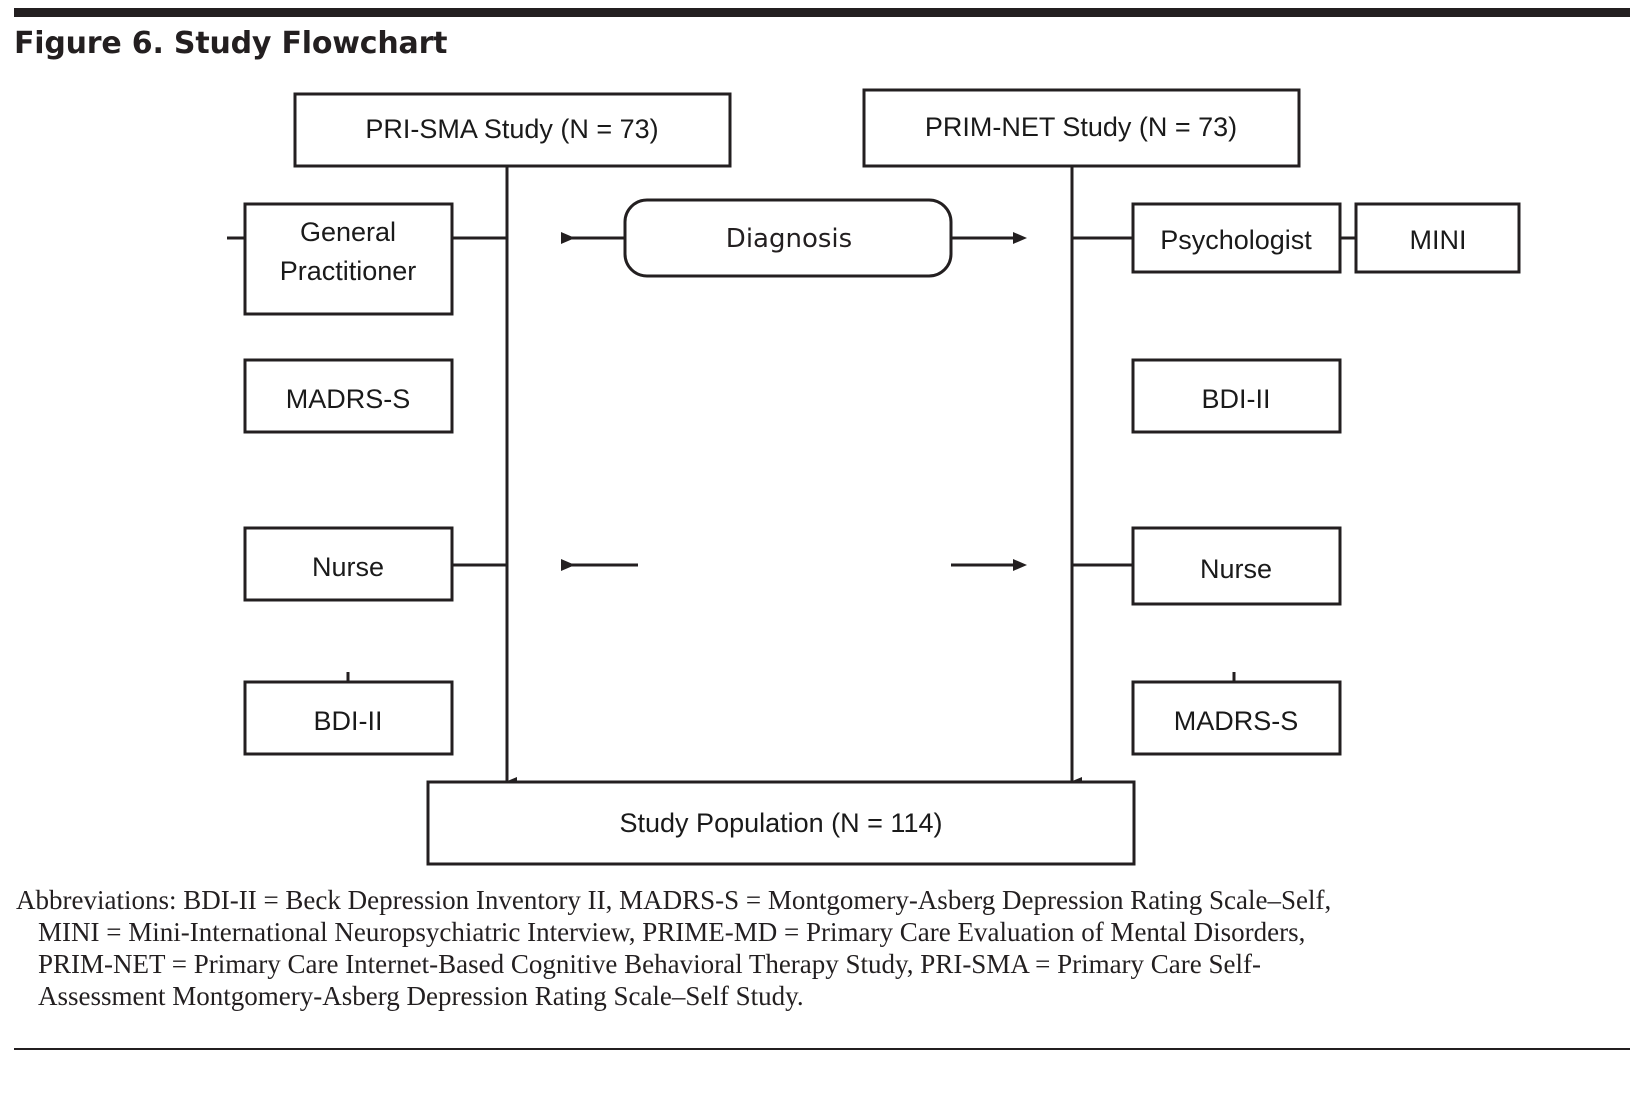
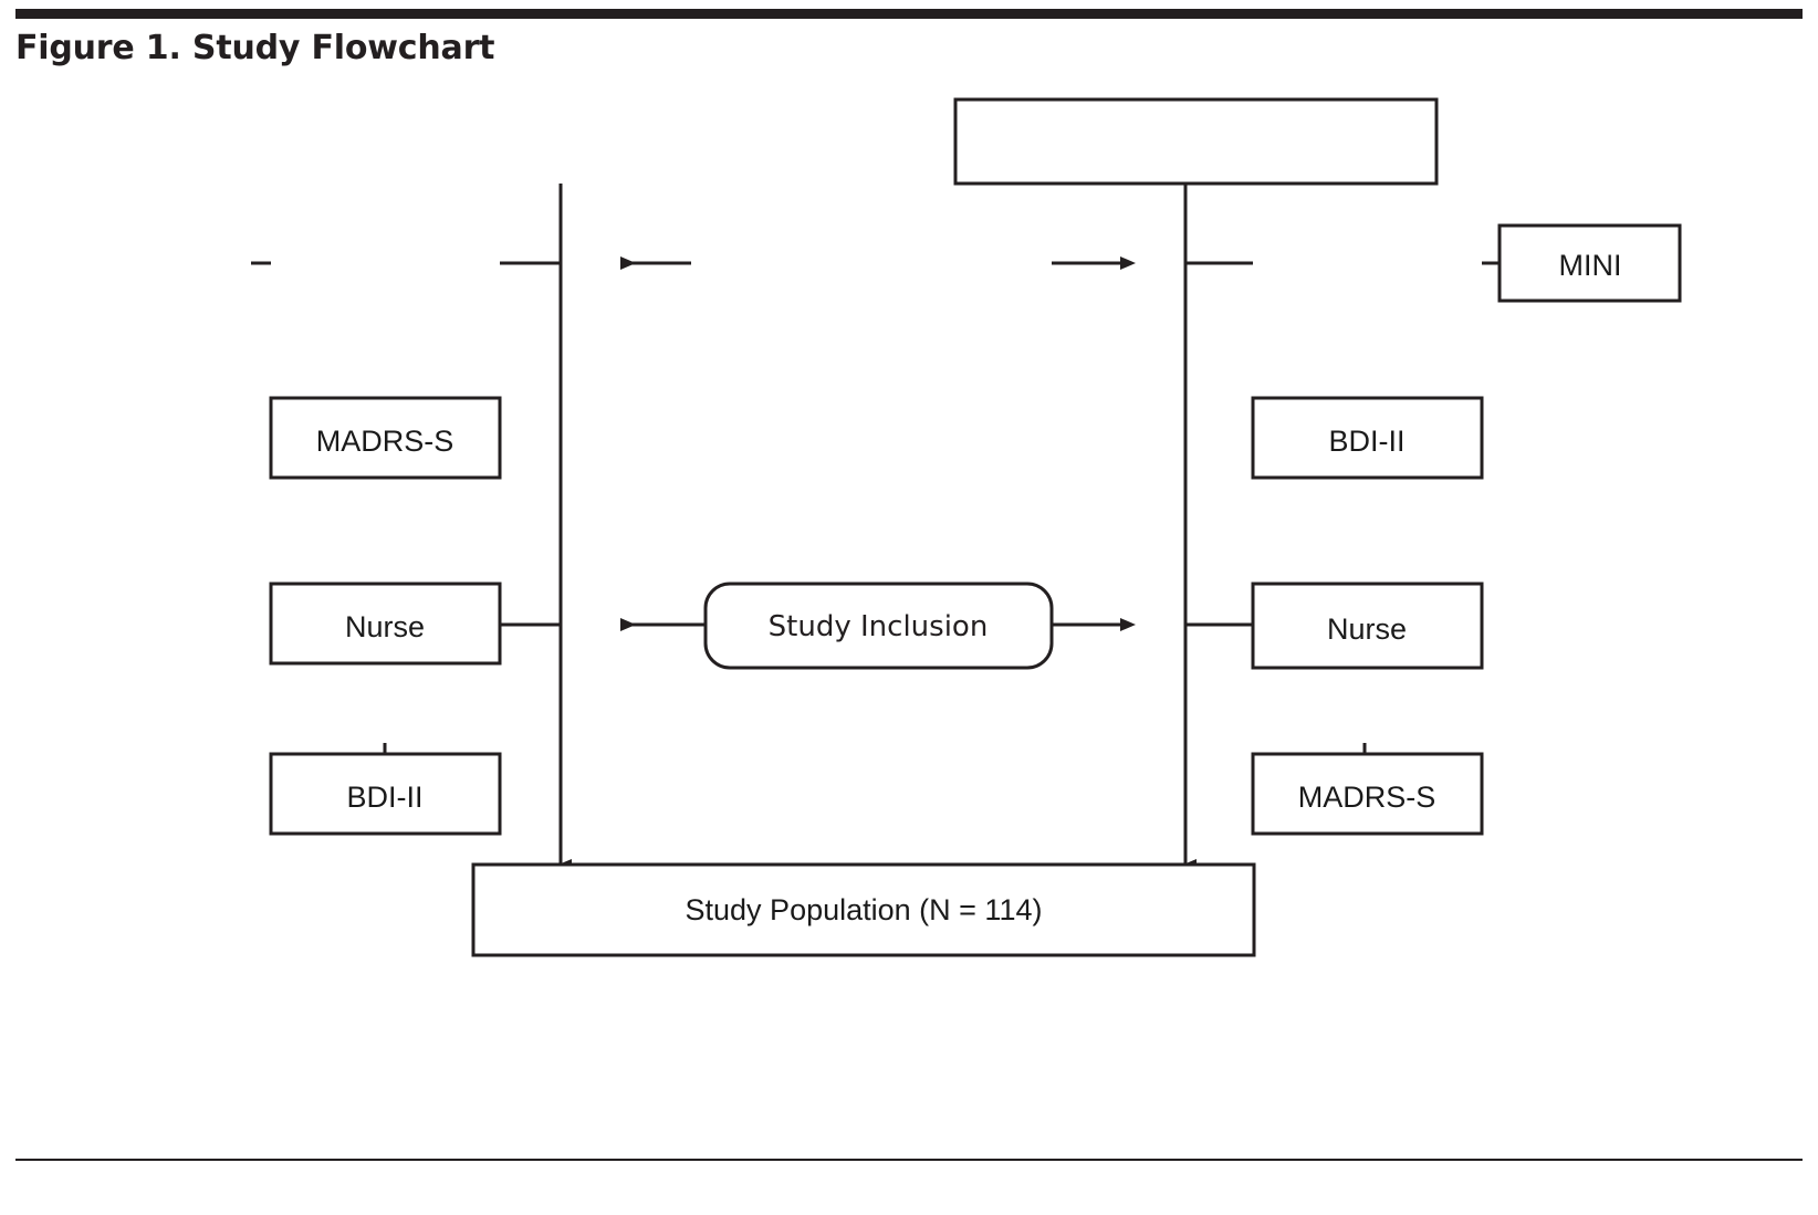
- Figure 6. Study Flowchart
+ Figure 1. Study Flowchart
- PRI-SMA Study (N = 73)
- PRIM-NET Study (N = 73)
- General
- Practitioner
- Diagnosis
- Psychologist
  MINI
  MADRS-S
  BDI-II
  Nurse
+ Study Inclusion
  Nurse
  BDI-II
  MADRS-S
  Study Population (N = 114)
- Abbreviations: BDI-II = Beck Depression Inventory II, MADRS-S = Montgomery-Asberg Depression Rating Scale–Self,
- MINI = Mini-International Neuropsychiatric Interview, PRIME-MD = Primary Care Evaluation of Mental Disorders,
- PRIM-NET = Primary Care Internet-Based Cognitive Behavioral Therapy Study, PRI-SMA = Primary Care Self-
- Assessment Montgomery-Asberg Depression Rating Scale–Self Study.
